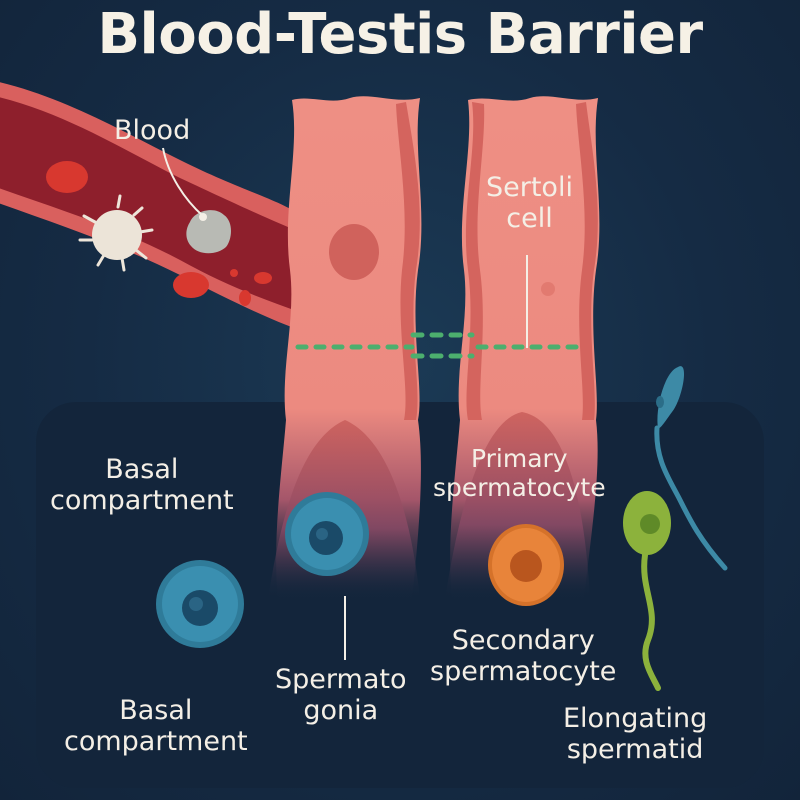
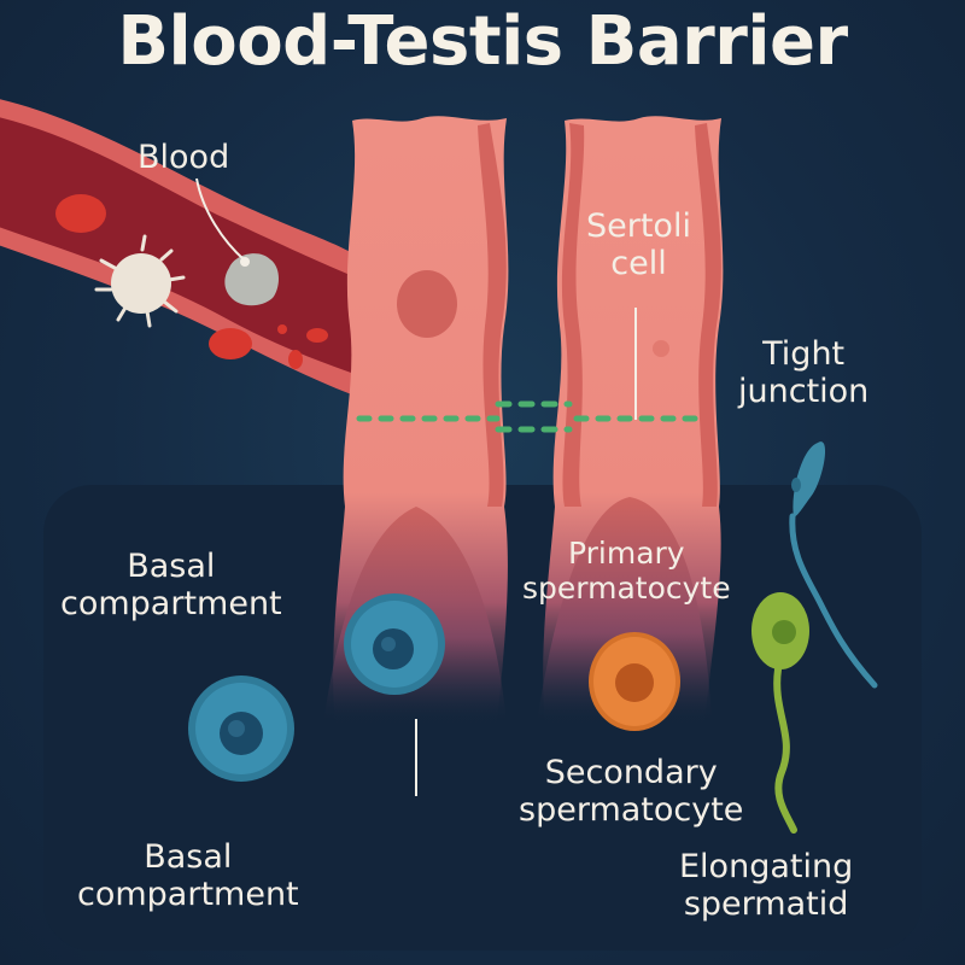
  Blood-Testis Barrier
  Blood
  Sertoli
  cell
+ Tight
+ junction
  Basal
  compartment
  Primary
  spermatocyte
- Spermato
- gonia
  Secondary
  spermatocyte
  Basal
  compartment
  Elongating
  spermatid
